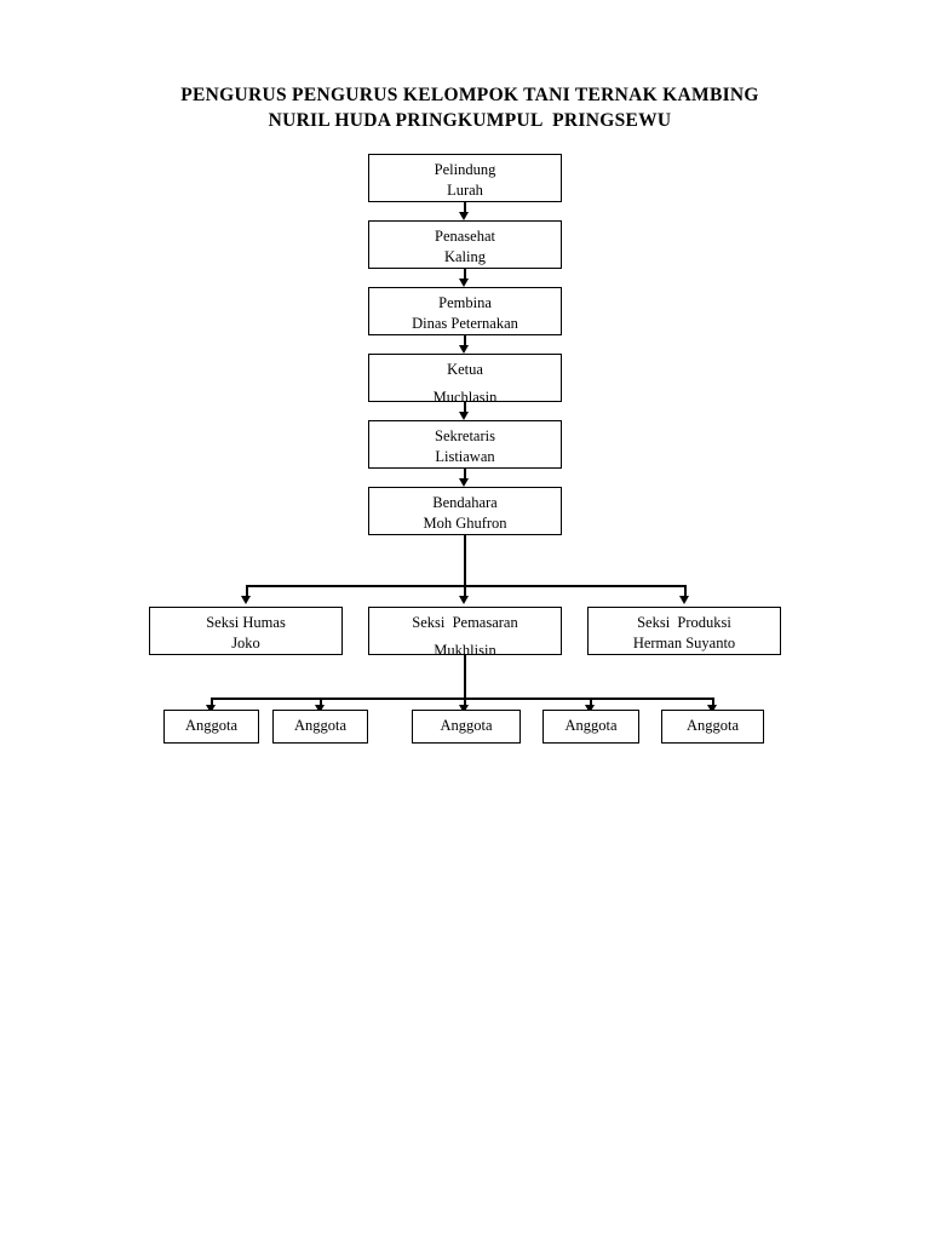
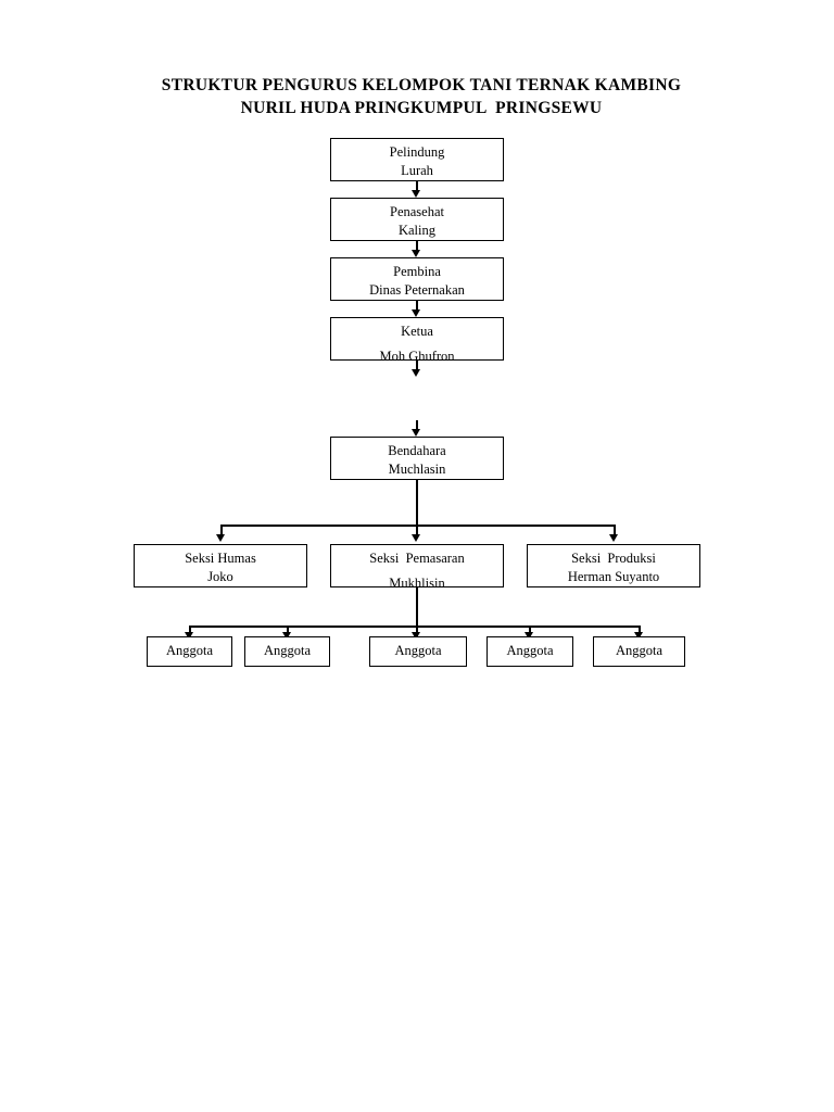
- PENGURUS PENGURUS KELOMPOK TANI TERNAK KAMBING
+ STRUKTUR PENGURUS KELOMPOK TANI TERNAK KAMBING
  NURIL HUDA PRINGKUMPUL PRINGSEWU
  Pelindung
  Lurah
  Penasehat
  Kaling
  Pembina
  Dinas Peternakan
  Ketua
- Muchlasin
+ Moh Ghufron
- Sekretaris
- Listiawan
  Bendahara
- Moh Ghufron
+ Muchlasin
  Seksi Humas
  Joko
  Seksi Pemasaran
  Mukhlisin
  Seksi Produksi
  Herman Suyanto
  Anggota
  Anggota
  Anggota
  Anggota
  Anggota
